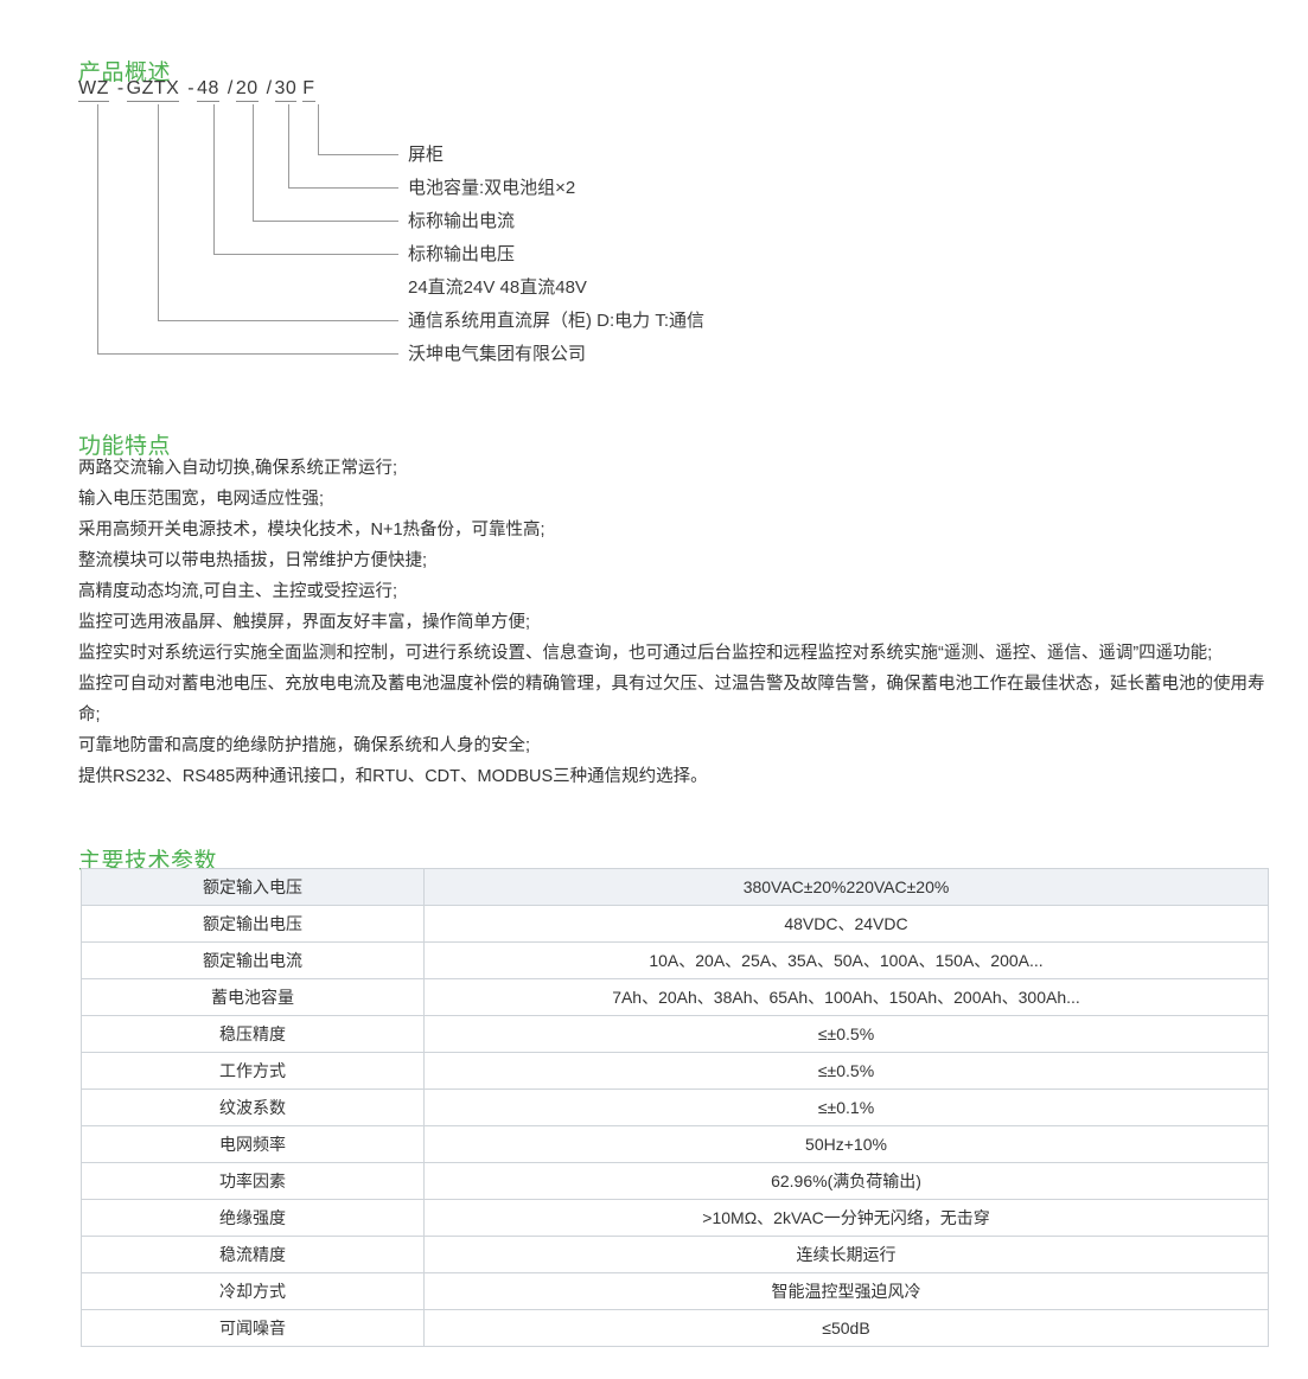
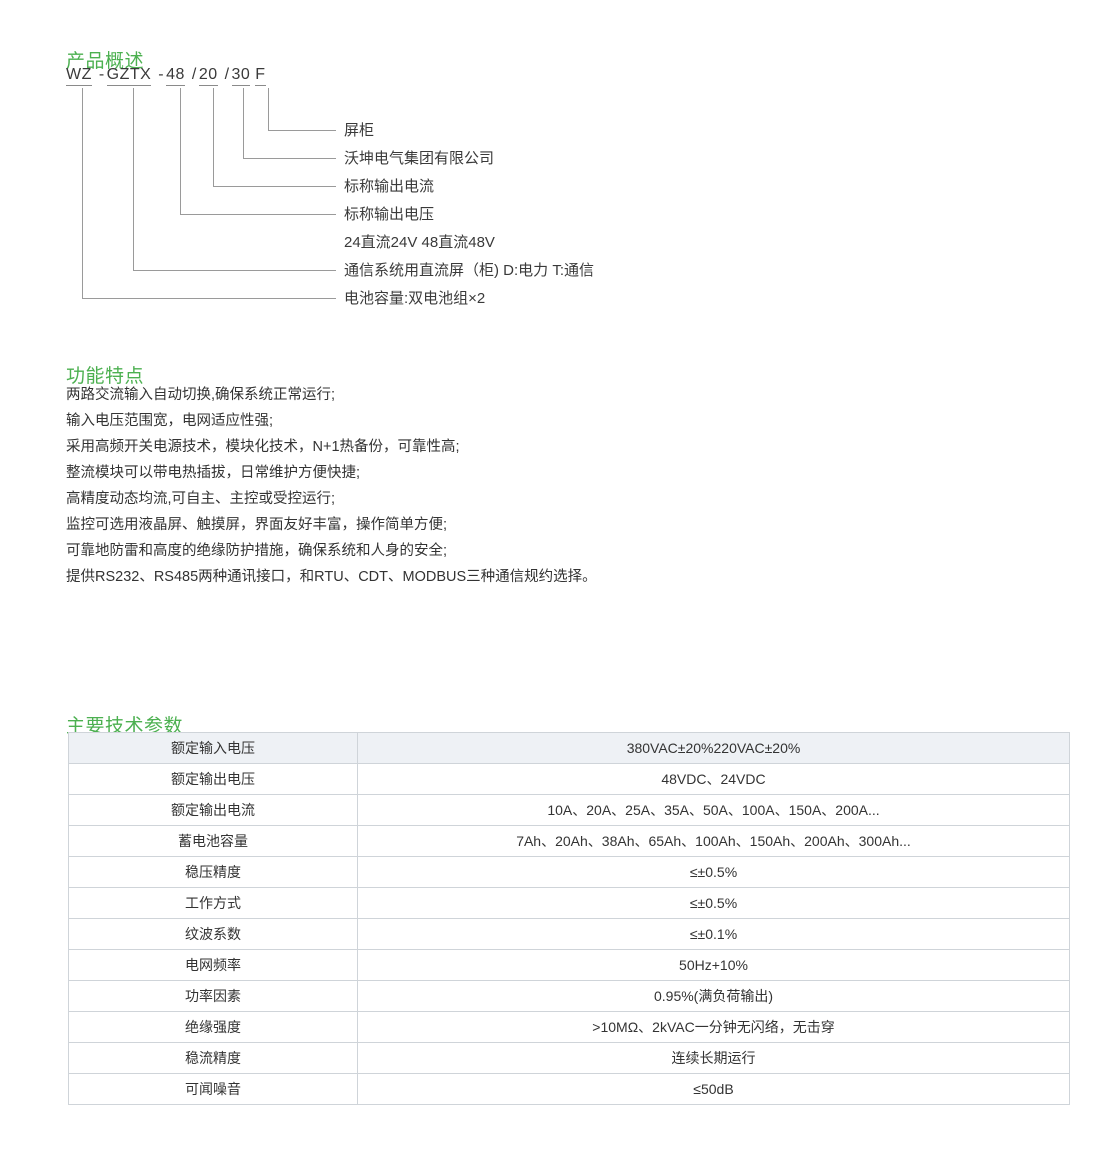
  产品概述
  WZ -GZTX -48 /20 /30 F
  屏柜
- 电池容量:双电池组×2
+ 沃坤电气集团有限公司
  标称输出电流
  标称输出电压
  24直流24V 48直流48V
  通信系统用直流屏（柜) D:电力 T:通信
- 沃坤电气集团有限公司
+ 电池容量:双电池组×2
  功能特点
  两路交流输入自动切换,确保系统正常运行;
  输入电压范围宽，电网适应性强;
  采用高频开关电源技术，模块化技术，N+1热备份，可靠性高;
  整流模块可以带电热插拔，日常维护方便快捷;
  高精度动态均流,可自主、主控或受控运行;
  监控可选用液晶屏、触摸屏，界面友好丰富，操作简单方便;
- 监控实时对系统运行实施全面监测和控制，可进行系统设置、信息查询，也可通过后台监控和远程监控对系统实施“遥测、遥控、遥信、遥调”四遥功能;
- 监控可自动对蓄电池电压、充放电电流及蓄电池温度补偿的精确管理，具有过欠压、过温告警及故障告警，确保蓄电池工作在最佳状态，延长蓄电池的使用寿命;
  可靠地防雷和高度的绝缘防护措施，确保系统和人身的安全;
  提供RS232、RS485两种通讯接口，和RTU、CDT、MODBUS三种通信规约选择。
  主要技术参数
  额定输入电压	380VAC±20%220VAC±20%
  额定输出电压	48VDC、24VDC
  额定输出电流	10A、20A、25A、35A、50A、100A、150A、200A...
  蓄电池容量	7Ah、20Ah、38Ah、65Ah、100Ah、150Ah、200Ah、300Ah...
  稳压精度	≤±0.5%
  工作方式	≤±0.5%
  纹波系数	≤±0.1%
  电网频率	50Hz+10%
- 功率因素	62.96%(满负荷输出)
+ 功率因素	0.95%(满负荷输出)
  绝缘强度	>10MΩ、2kVAC一分钟无闪络，无击穿
  稳流精度	连续长期运行
- 冷却方式	智能温控型强迫风冷
  可闻噪音	≤50dB
